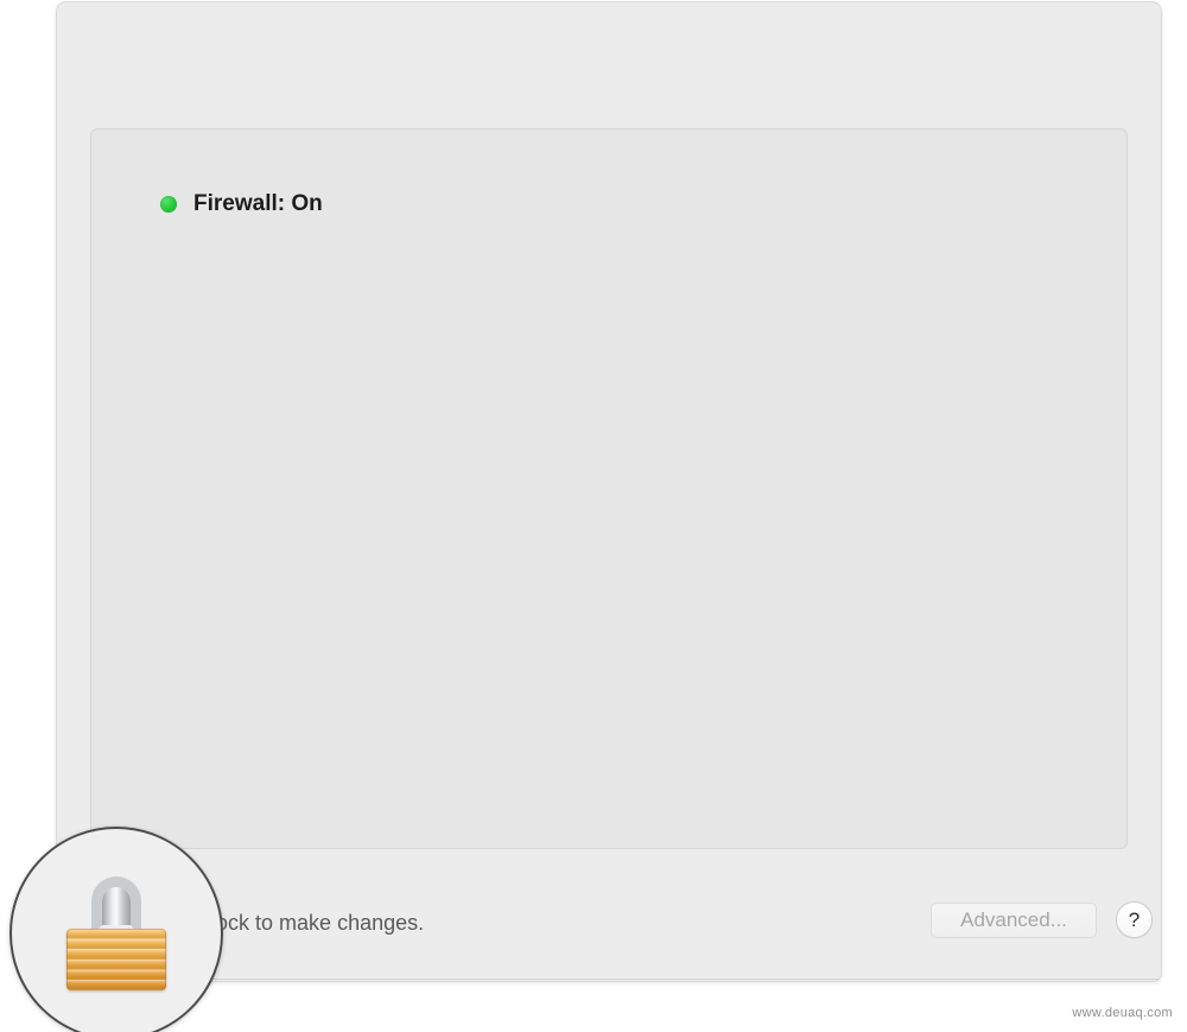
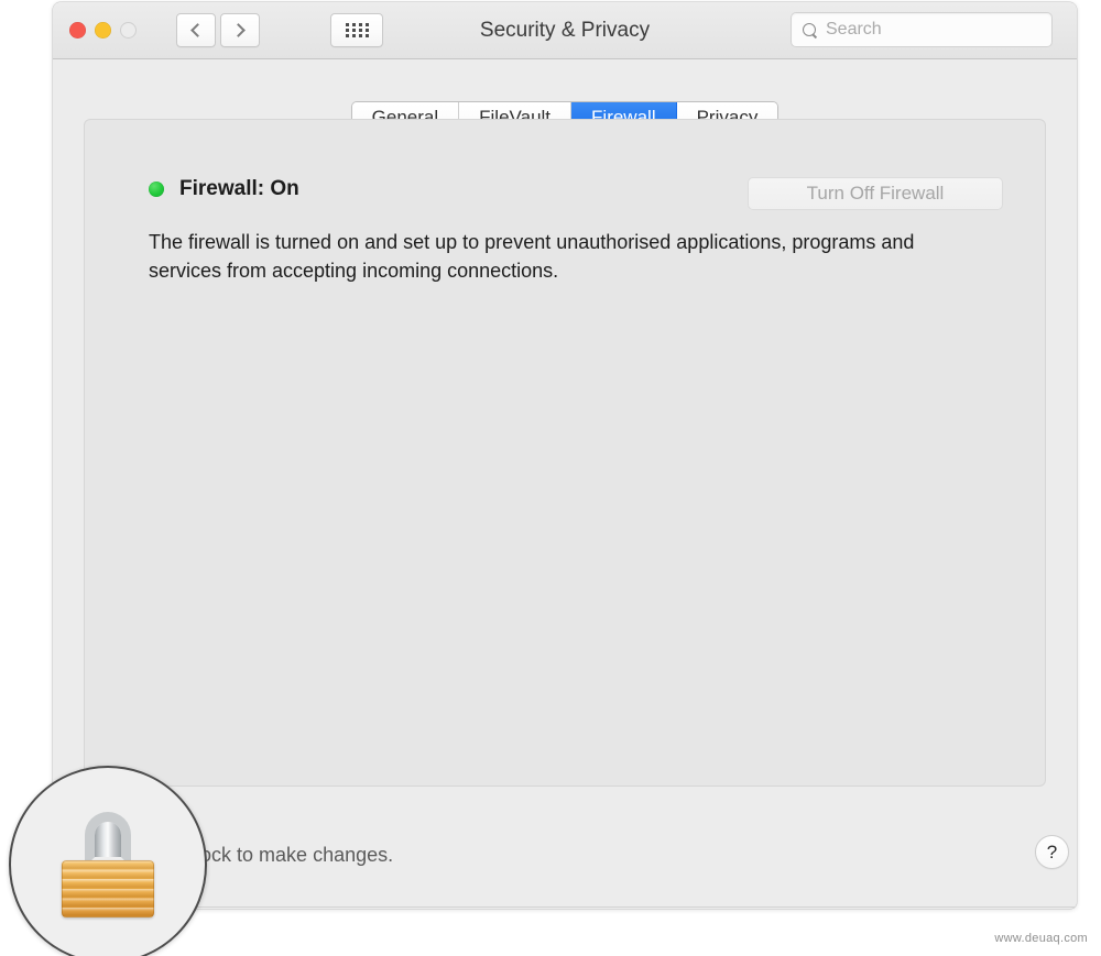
+ Security & Privacy
+ Search
+ General
+ FileVault
+ Firewall
+ Privacy
  Firewall: On
+ Turn Off Firewall
+ The firewall is turned on and set up to prevent unauthorised applications, programs and services from accepting incoming connections.
  ck to make changes.
- Advanced...
  ?
  www.deuaq.com
